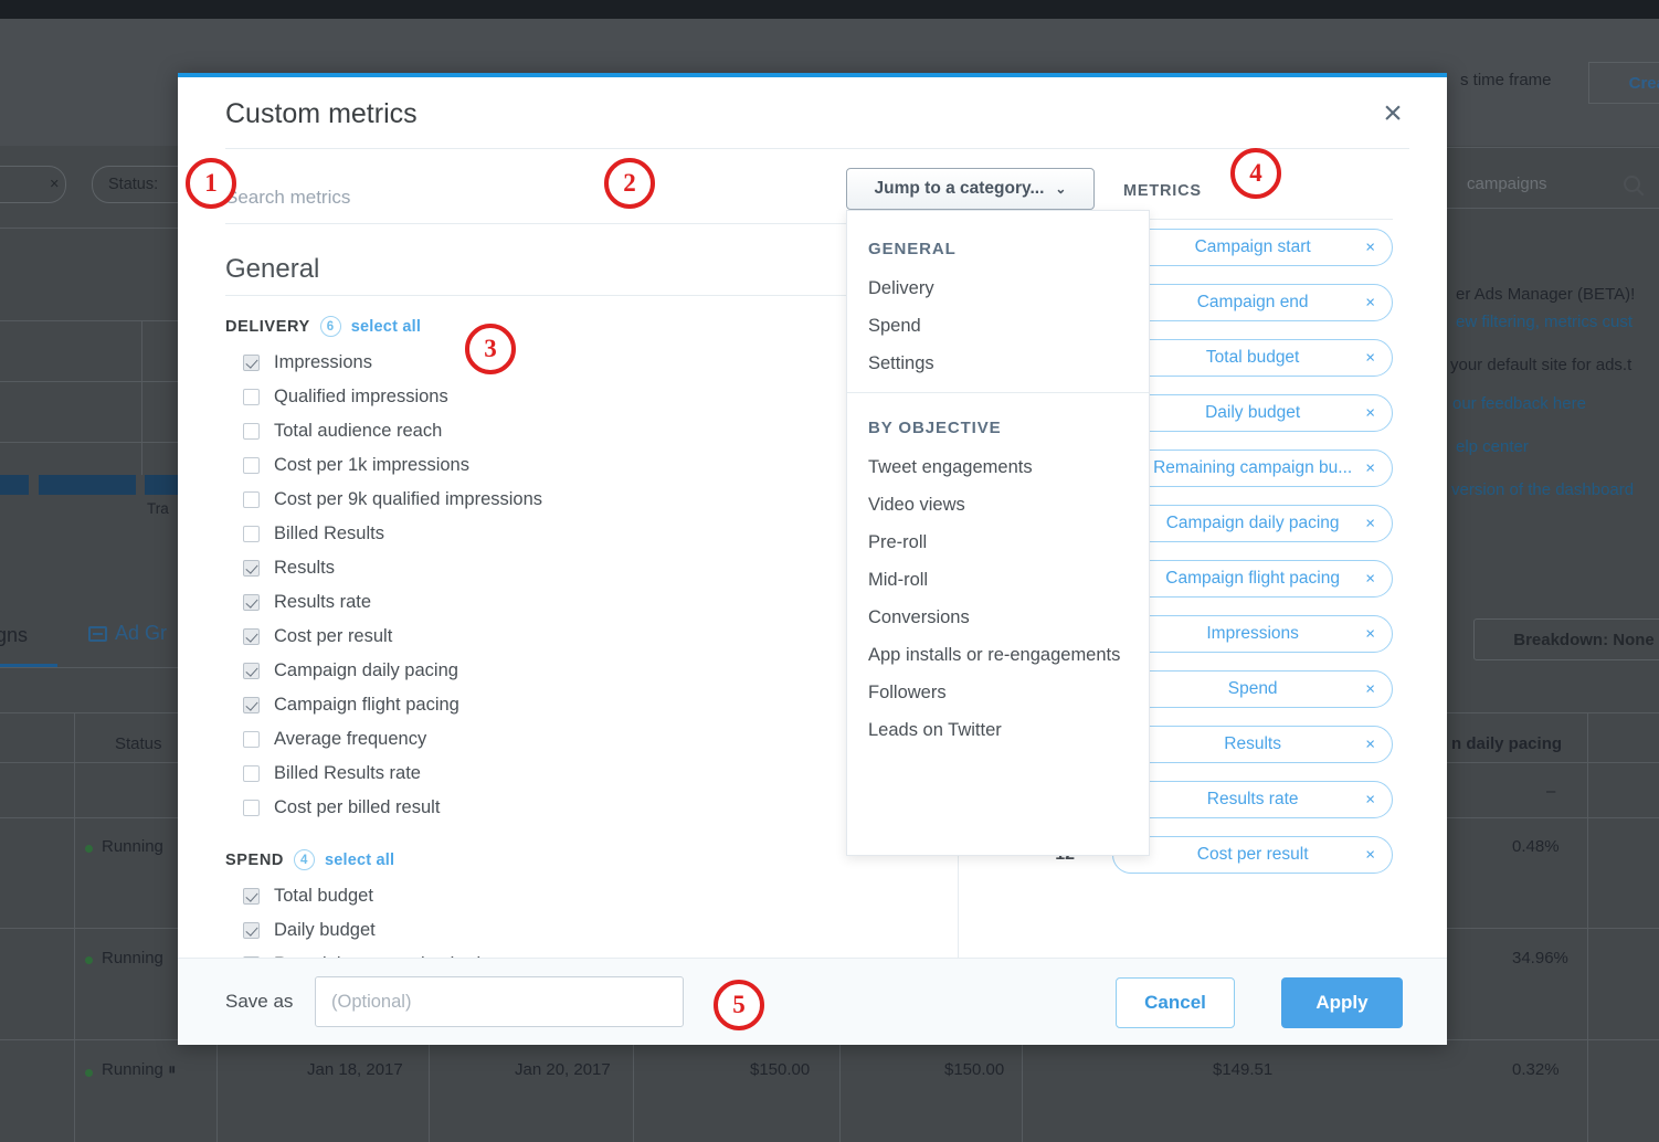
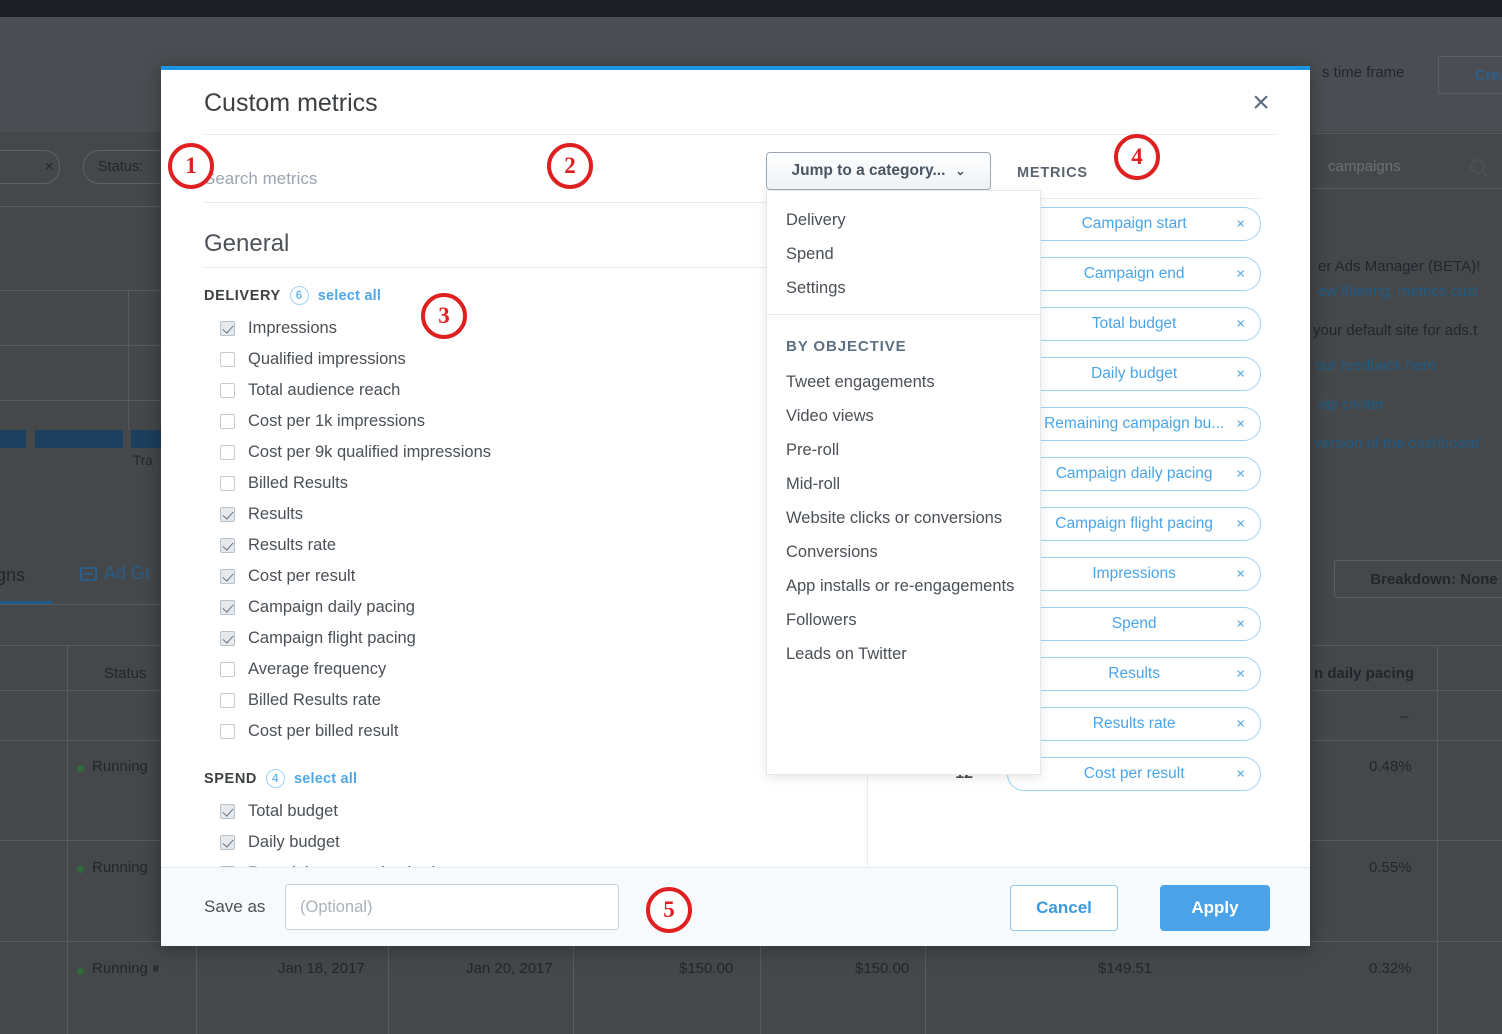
  ×
  Status:
  s time frame
  campaigns
  er Ads Manager (BETA)!
  ew filtering, metrics cust
  your default site for ads.t
  our feedback here
  elp center
  version of the dashboard
  Tra
  gns
  Ad Gr
  Breakdown: None
  Status
  n daily pacing
  Running
  0.48%
  Running
- 34.96%
+ 0.55%
  Running ⏸
  0.32%
  Jan 18, 2017
  Jan 20, 2017
  $150.00
  $150.00
  $149.51
  Custom metrics
  ×
  earch metrics
  General
  DELIVERY
  6
  select all
  Impressions
  Qualified impressions
  Total audience reach
  Cost per 1k impressions
  Cost per 9k qualified impressions
  Billed Results
  Results
  Results rate
  Cost per result
  Campaign daily pacing
  Campaign flight pacing
  Average frequency
  Billed Results rate
  Cost per billed result
  SPEND
  4
  select all
  Total budget
  Daily budget
  METRICS
  Campaign start
  ×
  Campaign end
  ×
  Total budget
  ×
  Daily budget
  ×
  Remaining campaign bu...
  ×
  Campaign daily pacing
  ×
  Campaign flight pacing
  ×
  Impressions
  ×
  Spend
  ×
  Results
  ×
  Results rate
  ×
  Cost per result
  ×
  Jump to a category...
  ⌄
- GENERAL
  Delivery
  Spend
  Settings
  BY OBJECTIVE
  Tweet engagements
  Video views
  Pre-roll
  Mid-roll
+ Website clicks or conversions
  Conversions
  App installs or re-engagements
  Followers
  Leads on Twitter
  Save as
  (Optional)
  Cancel
  Apply
  1
  2
  3
  4
  5
